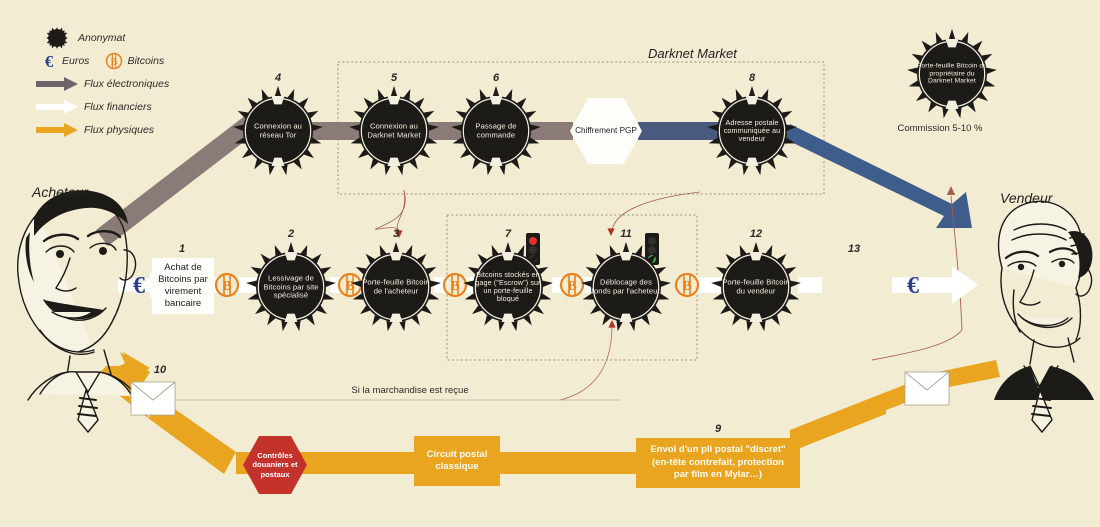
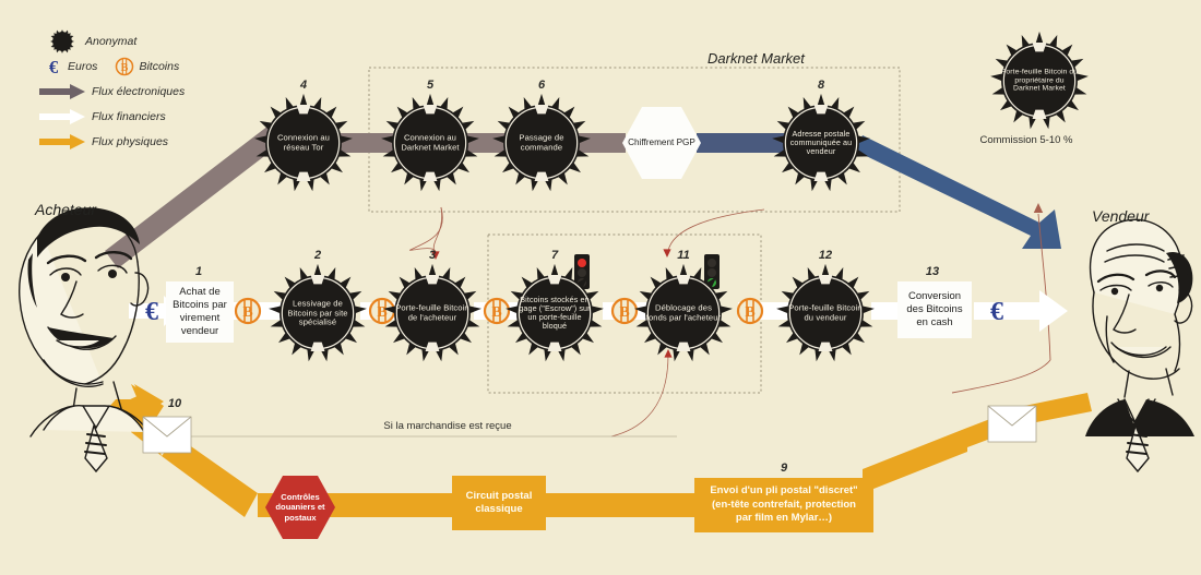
  B
  B
  B
  B
  B
  €
  €
  Anonymat
  €
  Euros
  B
  Bitcoins
  Flux électroniques
  Flux financiers
  Flux physiques
  Acheteur
  Vendeur
  Darknet Market
  4
  Connexion au réseau Tor
  5
  Connexion au Darknet Market
  6
  Passage de commande
  Chiffrement PGP
  8
  Adresse postale communiquée au vendeur
  Commission 5-10 %
  1
- Achat de Bitcoins par virement bancaire
+ Achat de Bitcoins par virement vendeur
  2
  Lessivage de Bitcoins par site spécialisé
  3
  Porte-feuille Bitcoin de l'acheteur
  7
  Bitcoins stockés en gage ("Escrow") sur un porte-feuille bloqué
  11
  Déblocage des fonds par l'acheteur
  12
  Porte-feuille Bitcoin du vendeur
  13
+ Conversion des Bitcoins en cash
  10
  Si la marchandise est reçue
  Contrôles douaniers et postaux
  Circuit postal classique
  9
  Envoi d'un pli postal "discret" (en-tête contrefait, protection par film en Mylar…)
